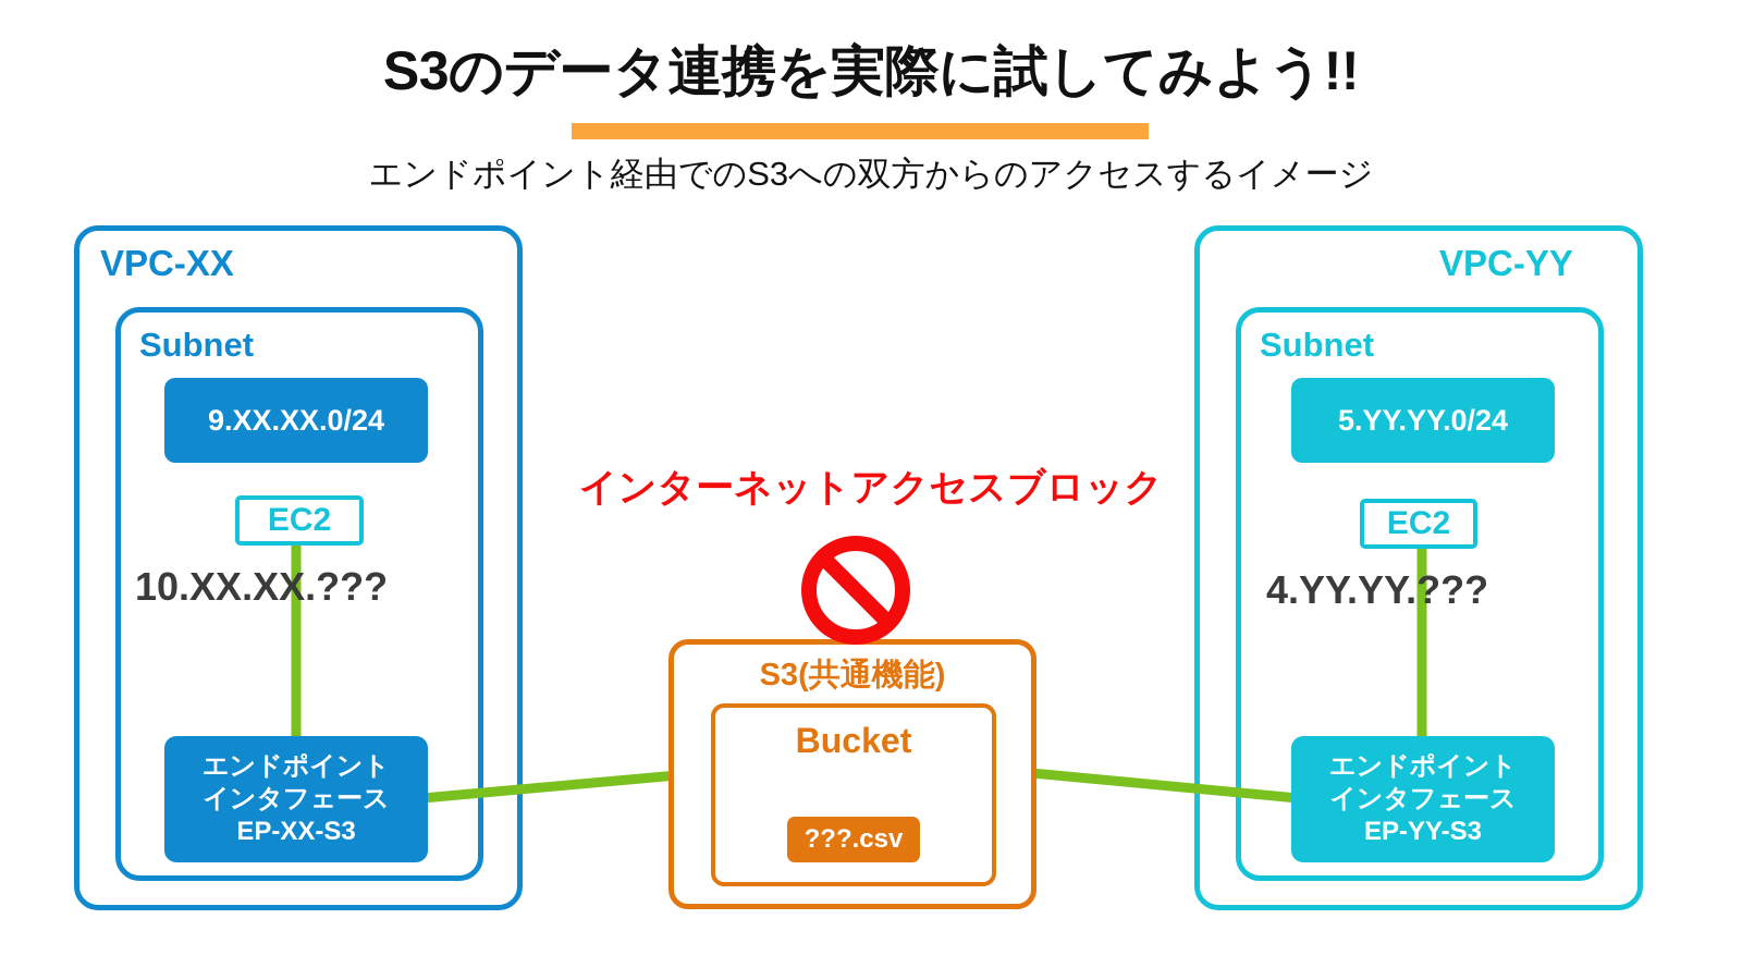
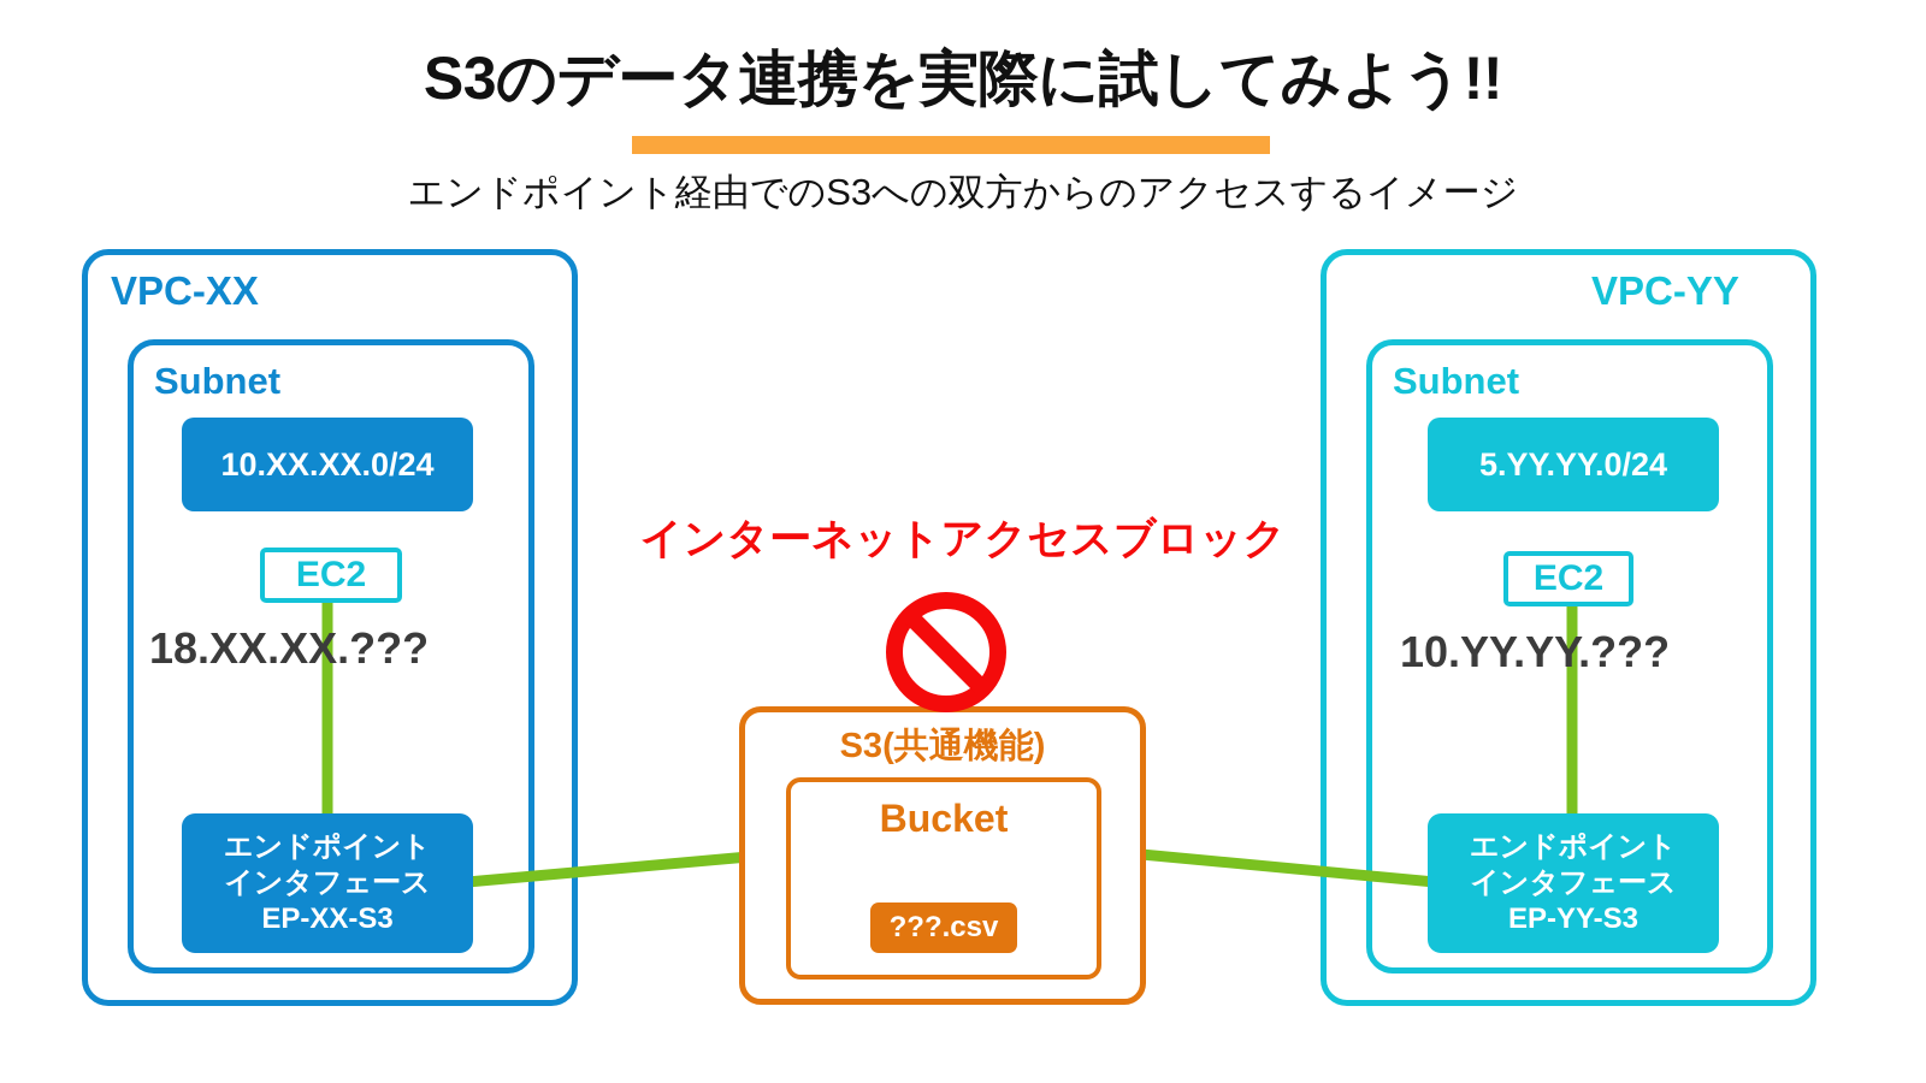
  S3のデータ連携を実際に試してみよう!!
  エンドポイント経由でのS3への双方からのアクセスするイメージ
  VPC-XX
  Subnet
- 9.XX.XX.0/24
+ 10.XX.XX.0/24
  EC2
- 10.XX.XX.???
+ 18.XX.XX.???
  エンドポイント
  インタフェース
  EP-XX-S3
  VPC-YY
  Subnet
  5.YY.YY.0/24
  EC2
- 4.YY.YY.???
+ 10.YY.YY.???
  エンドポイント
  インタフェース
  EP-YY-S3
  S3(共通機能)
  Bucket
  ???.csv
  インターネットアクセスブロック
